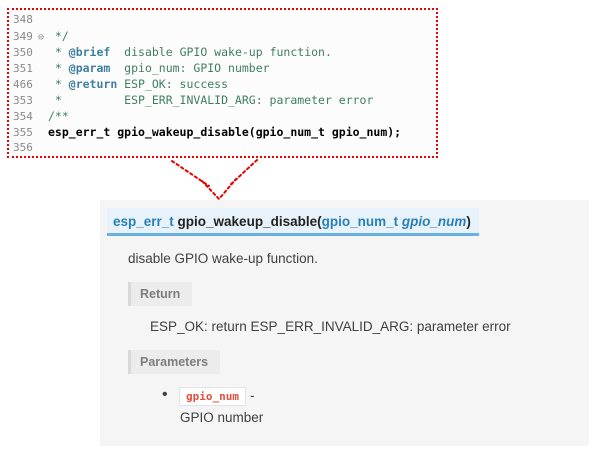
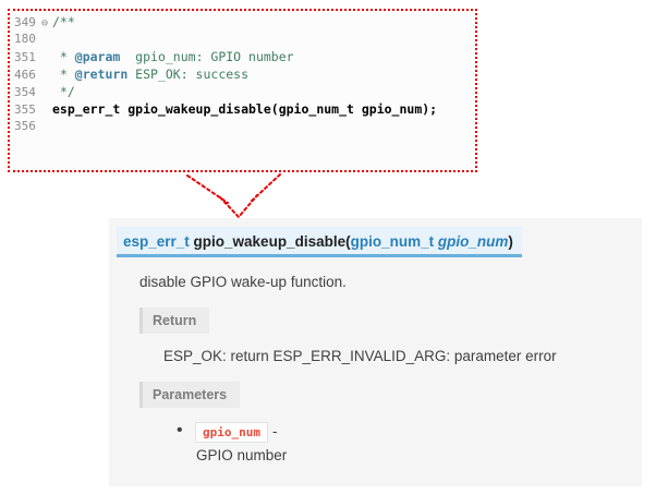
- 348
  349
  ⊖
- */
+ /**
- 350
+ 180
- * @brief disable GPIO wake-up function.
  351
  * @param gpio_num: GPIO number
  466
  * @return ESP_OK: success
- 353
- * ESP_ERR_INVALID_ARG: parameter error
  354
- /**
+ */
  355
  esp_err_t gpio_wakeup_disable(gpio_num_t gpio_num);
  356
  esp_err_t gpio_wakeup_disable(gpio_num_t gpio_num)
  disable GPIO wake-up function.
  Return
  ESP_OK: return ESP_ERR_INVALID_ARG: parameter error
  Parameters
  gpio_num -
  GPIO number
